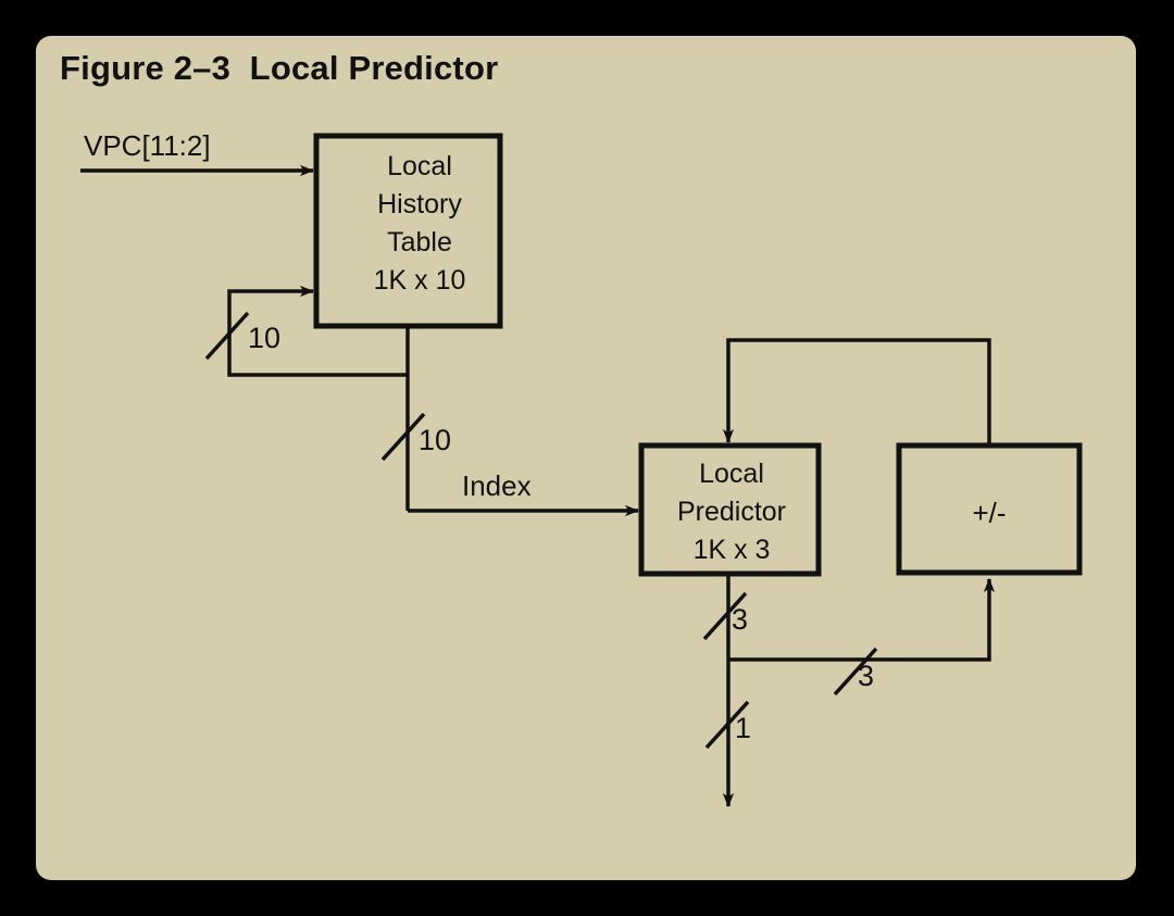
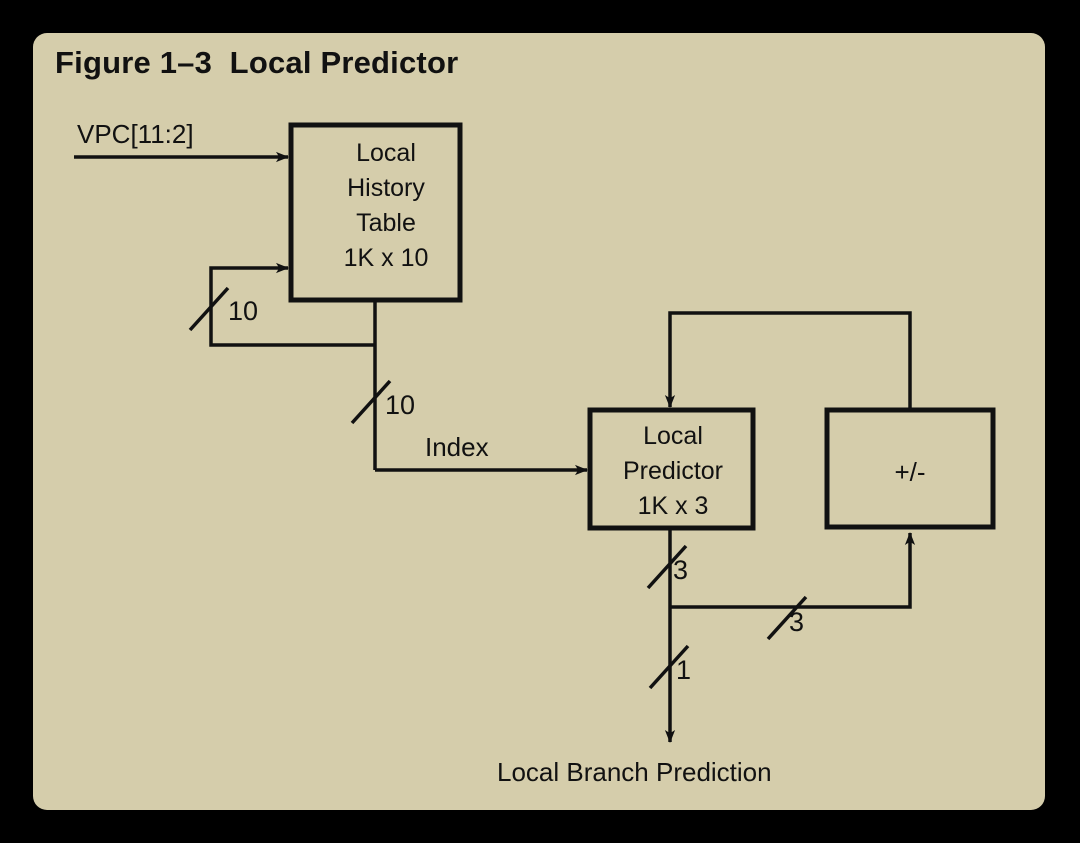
- Figure 2–3 Local Predictor
+ Figure 1–3 Local Predictor
  Local
  History
  Table
  1K x 10
  Local
  Predictor
  1K x 3
  +/-
  VPC[11:2]
  Index
+ Local Branch Prediction
  10
  10
  3
  3
  1
